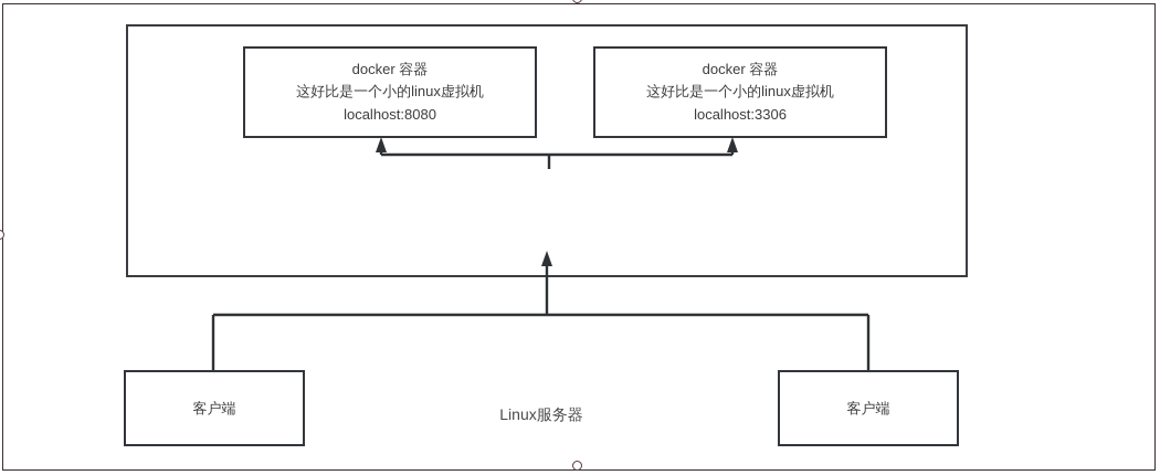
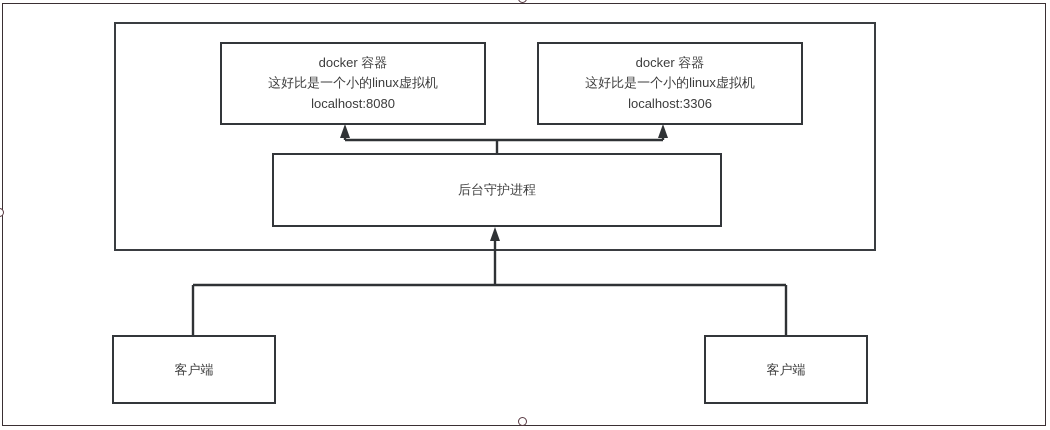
  docker 容器
  这好比是一个小的linux虚拟机
  localhost:8080
  docker 容器
  这好比是一个小的linux虚拟机
  localhost:3306
+ 后台守护进程
  客户端
  客户端
- Linux服务器
